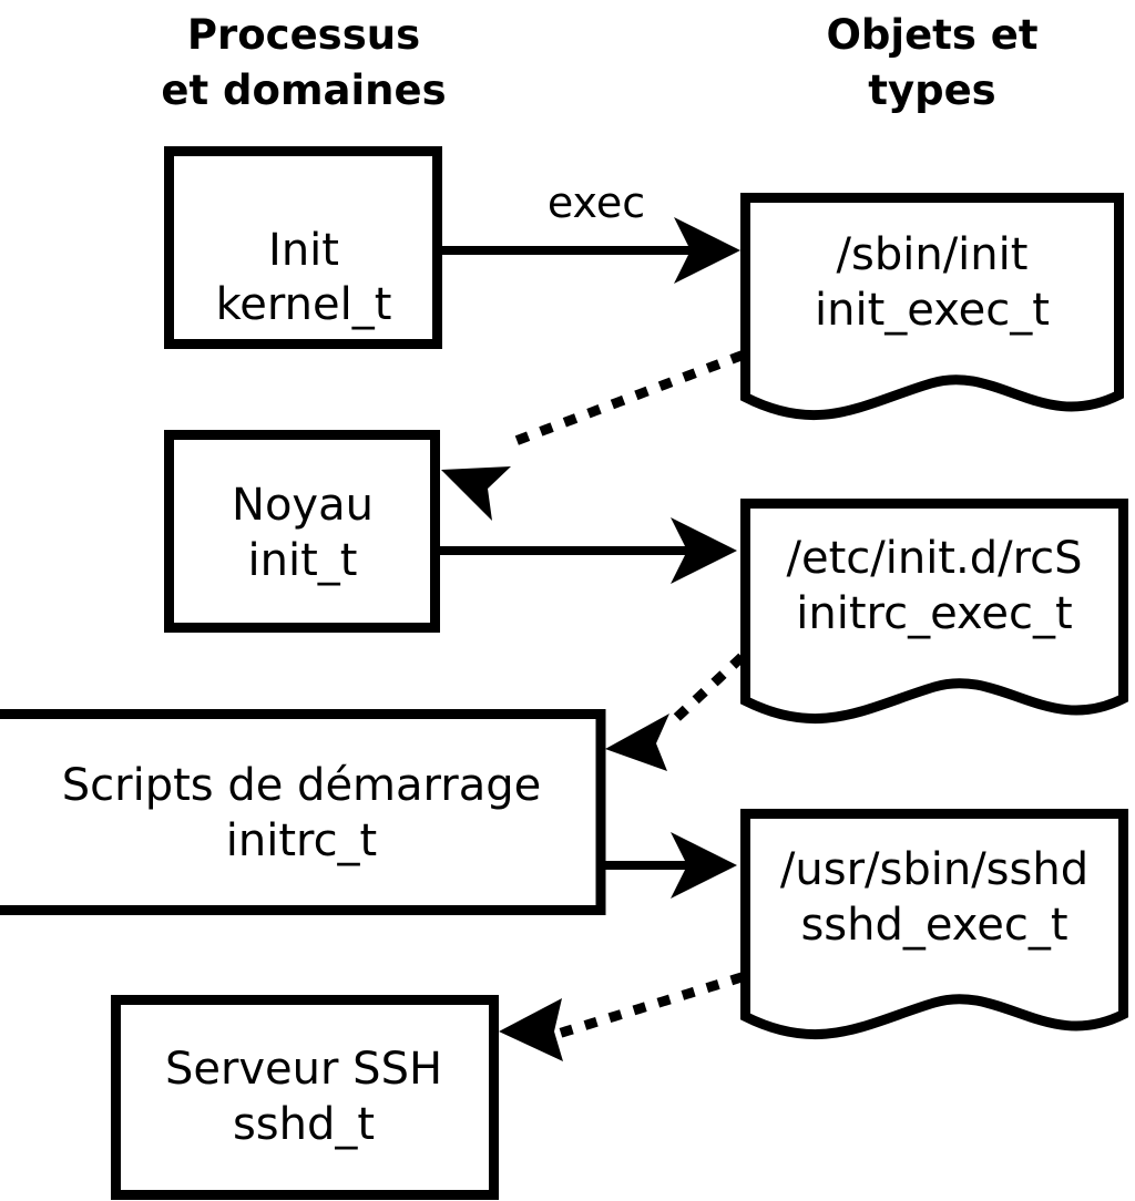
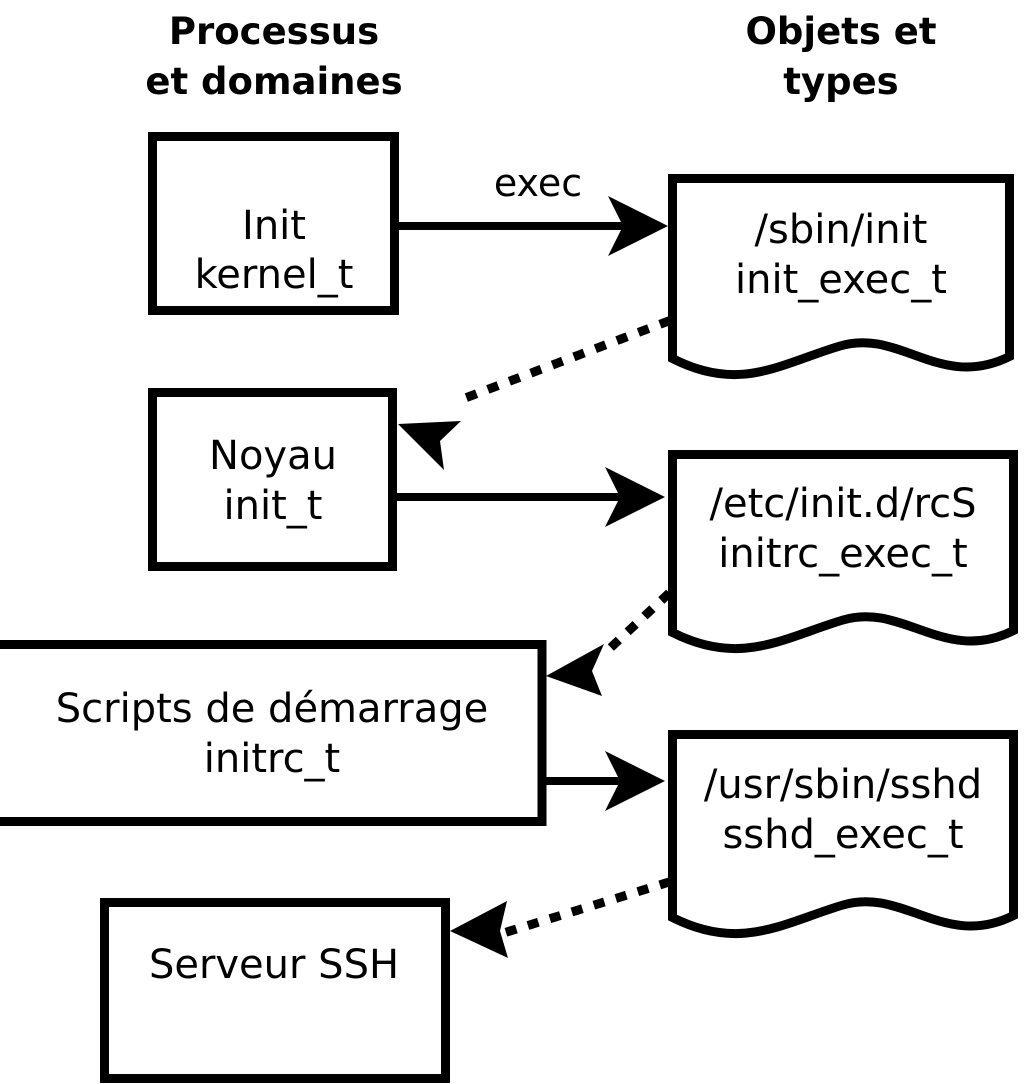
  Processus
  et domaines
  Objets et
  types
  exec
  Init
  kernel_t
  Noyau
  init_t
  Scripts de démarrage
  initrc_t
  Serveur SSH
- sshd_t
  /sbin/init
  init_exec_t
  /etc/init.d/rcS
  initrc_exec_t
  /usr/sbin/sshd
  sshd_exec_t
